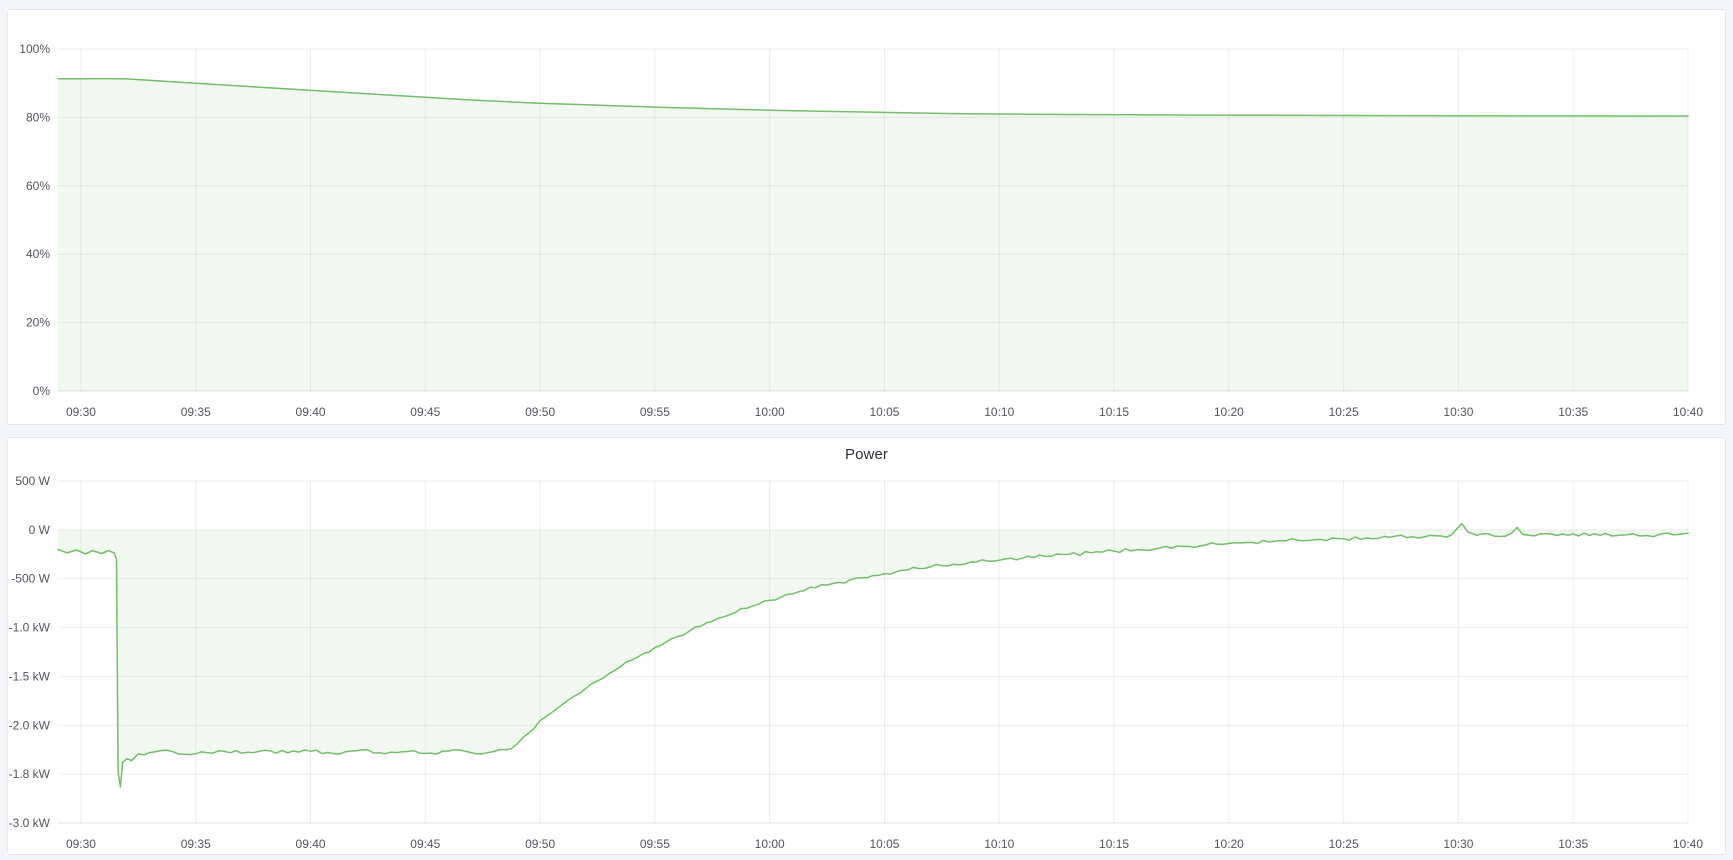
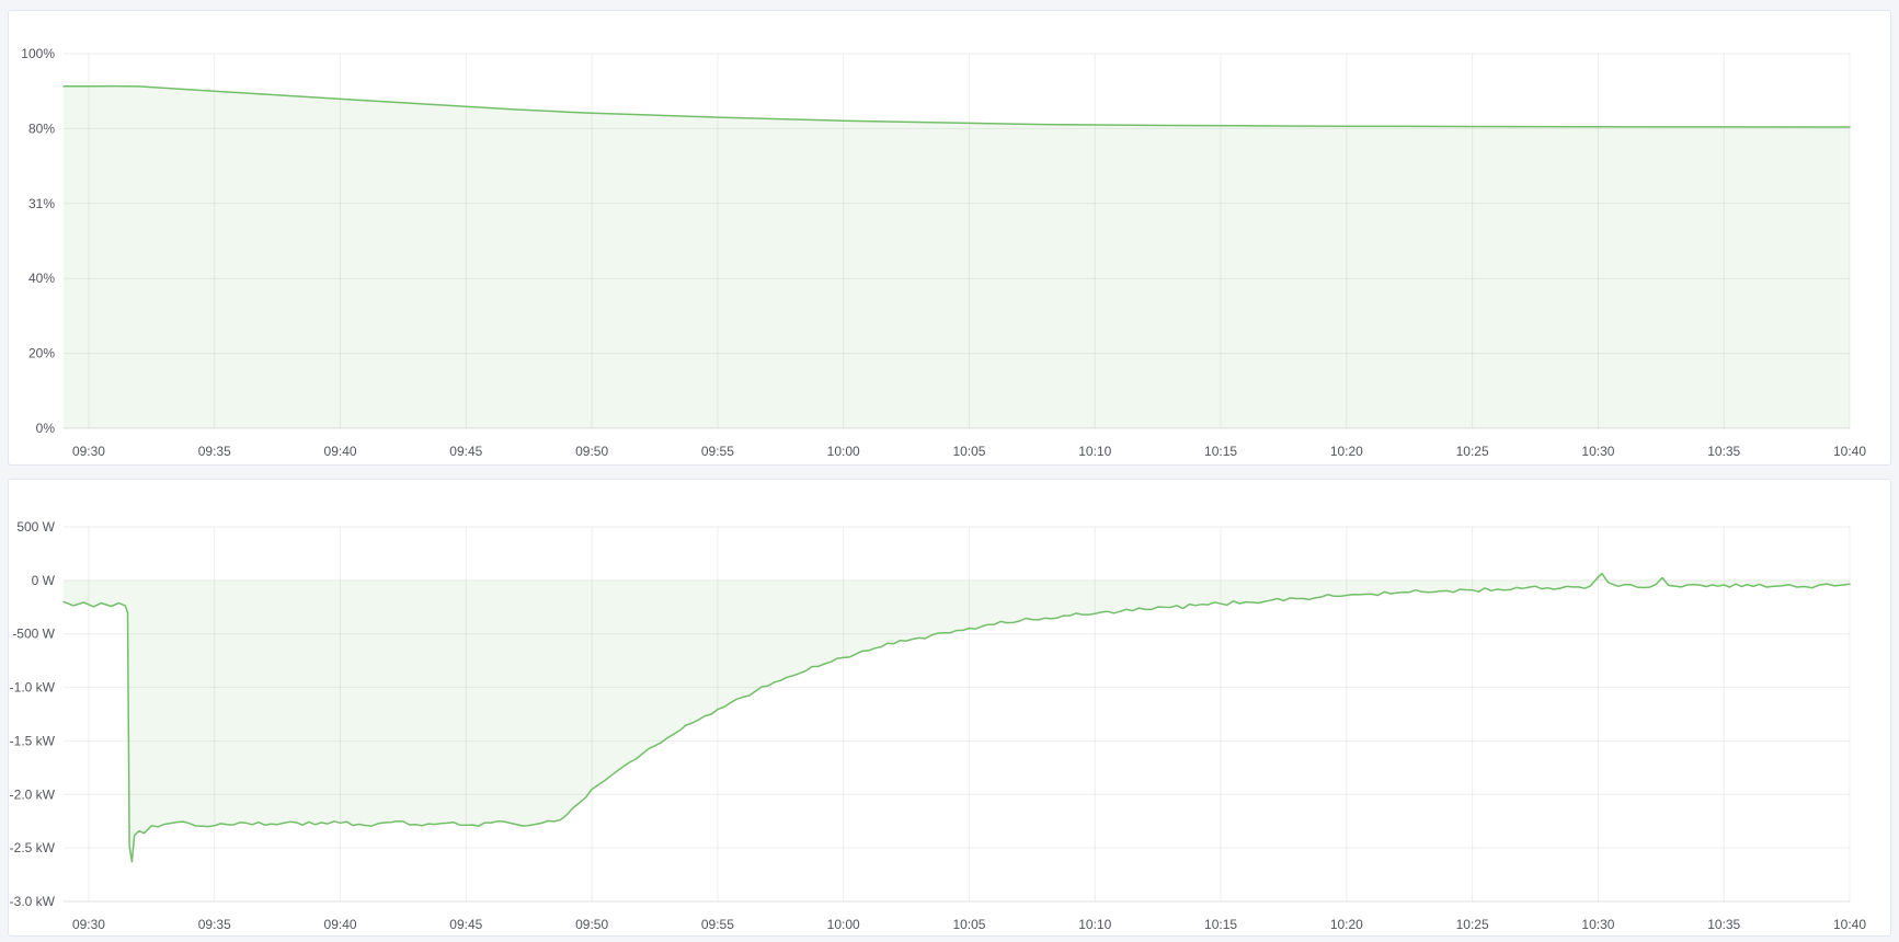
  0%
  20%
  40%
- 60%
+ 31%
  80%
  100%
  09:30
  09:35
  09:40
  09:45
  09:50
  09:55
  10:00
  10:05
  10:10
  10:15
  10:20
  10:25
  10:30
  10:35
  10:40
- Power
  500 W
  0 W
  -500 W
  -1.0 kW
  -1.5 kW
  -2.0 kW
- -1.8 kW
+ -2.5 kW
  -3.0 kW
  09:30
  09:35
  09:40
  09:45
  09:50
  09:55
  10:00
  10:05
  10:10
  10:15
  10:20
  10:25
  10:30
  10:35
  10:40
